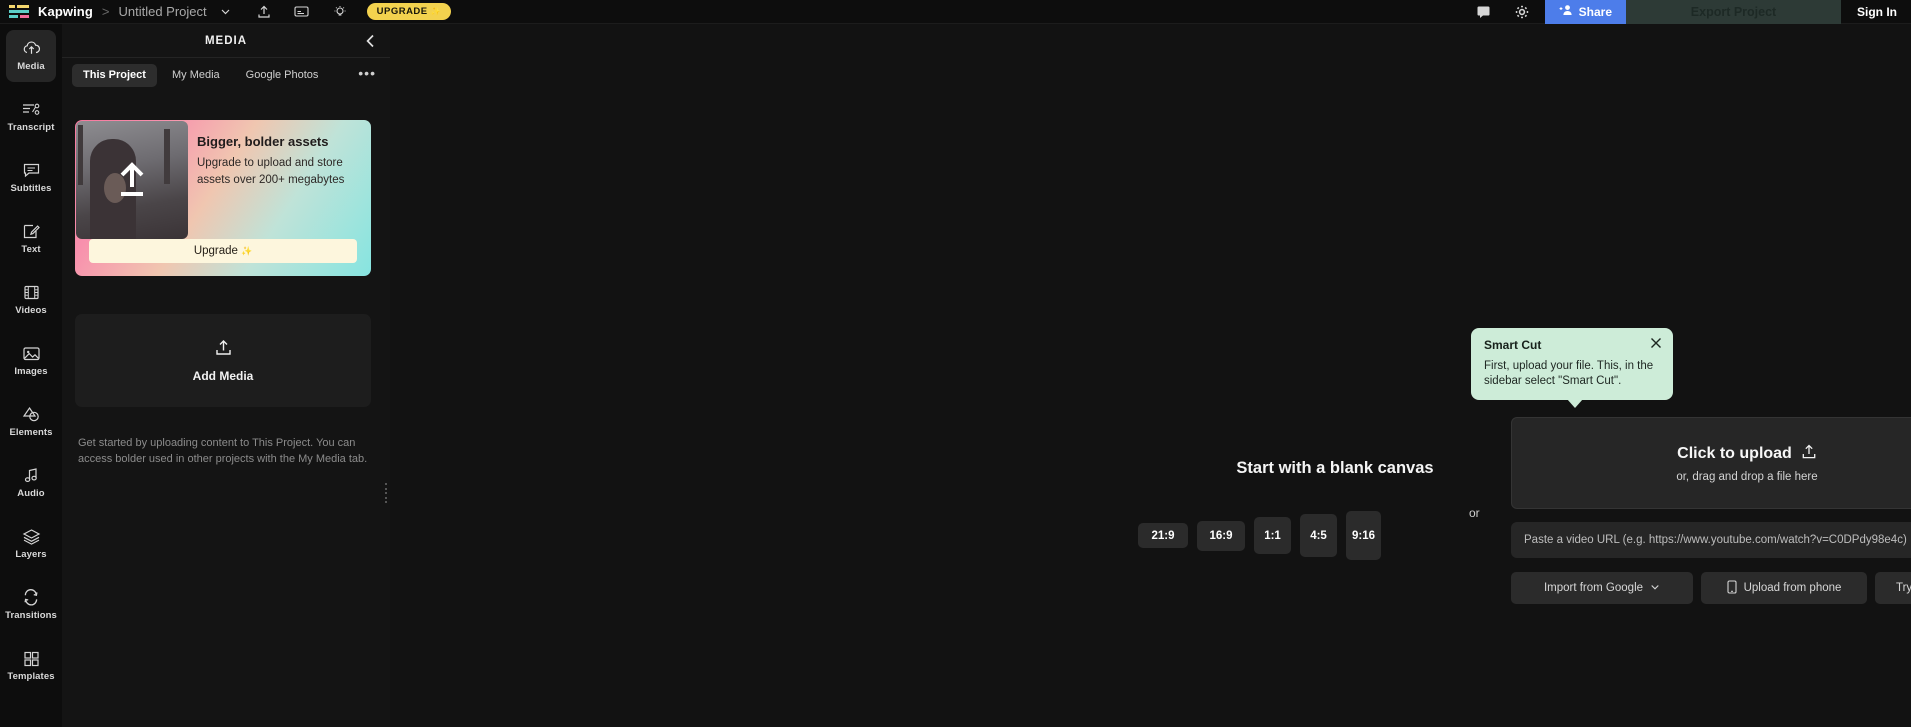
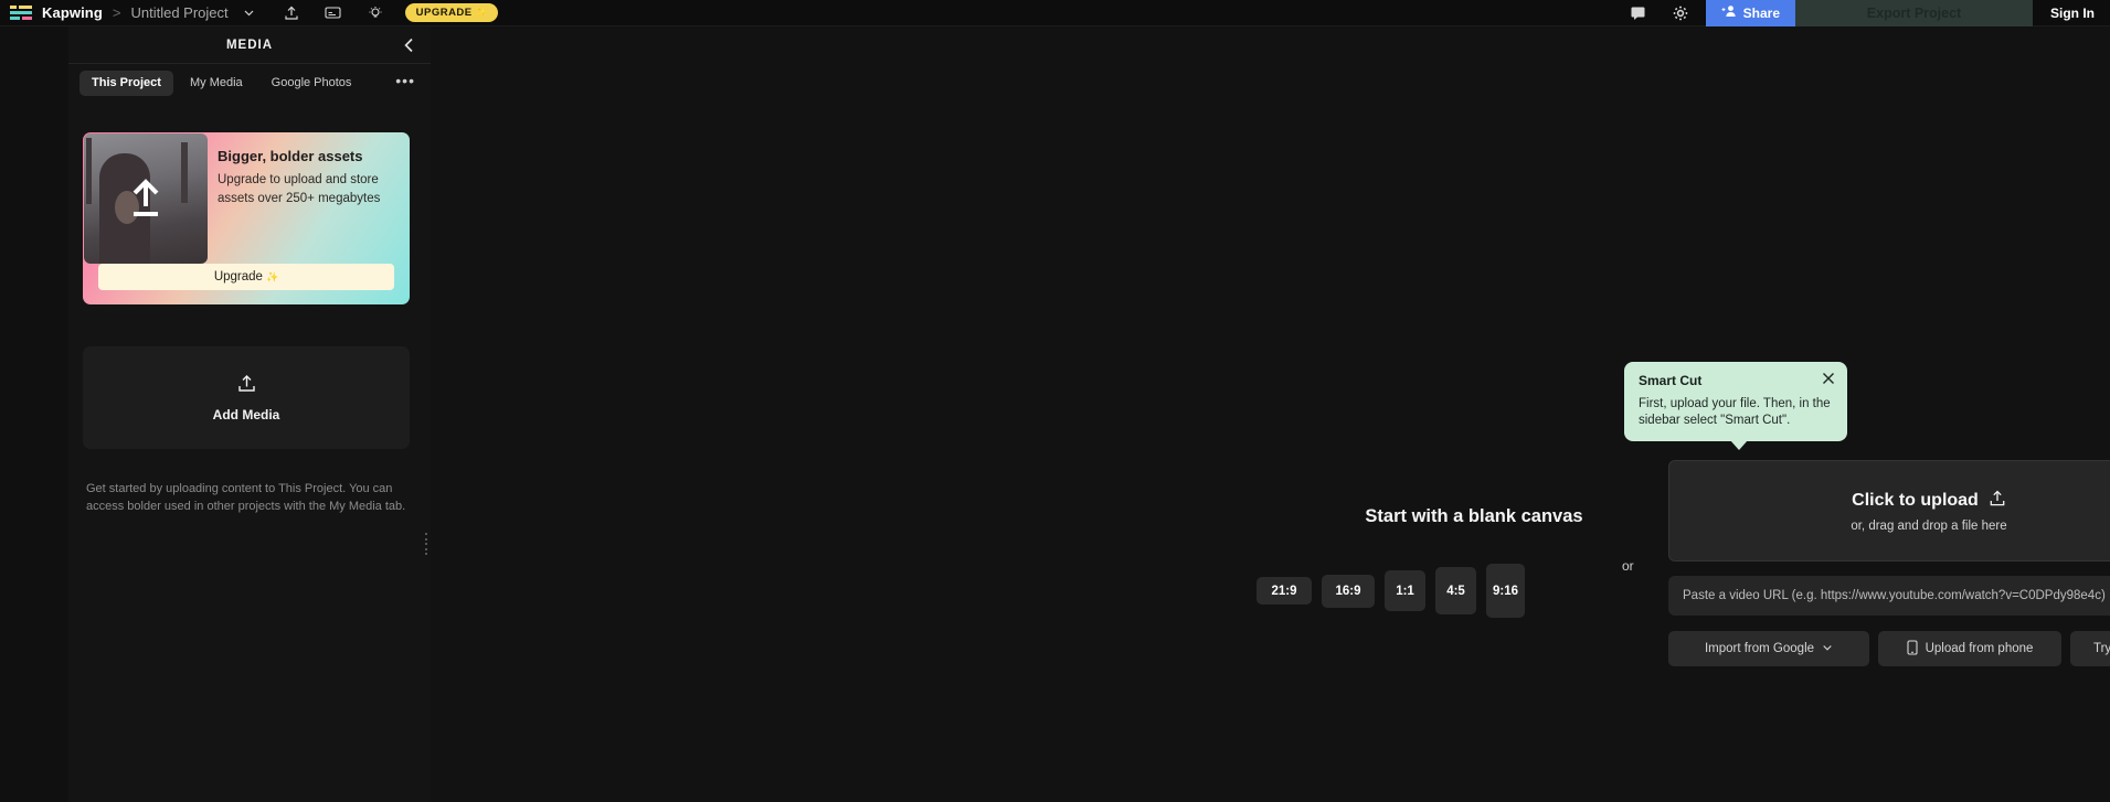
  Kapwing
  >
  Untitled Project
  UPGRADE
  ✨
  Share
  Sign In
- Media
- Transcript
- Subtitles
- Text
- Videos
- Images
- Elements
- Audio
- Layers
- Transitions
- Templates
  MEDIA
  This Project
  My Media
  Google Photos
  •••
  Bigger, bolder assets
- Upgrade to upload and store assets over 200+ megabytes
+ Upgrade to upload and store assets over 250+ megabytes
  Upgrade
  ✨
  Add Media
  Get started by uploading content to This Project. You can access bolder used in other projects with the My Media tab.
  Start with a blank canvas
  21:9
  16:9
  1:1
  4:5
  9:16
  or
  Smart Cut
- First, upload your file. This, in the sidebar select "Smart Cut".
+ First, upload your file. Then, in the sidebar select "Smart Cut".
  Click to upload
  or, drag and drop a file here
  Paste a video URL (e.g. https://www.youtube.com/watch?v=C0DPdy98e4c)
  Import from Google
  Upload from phone
